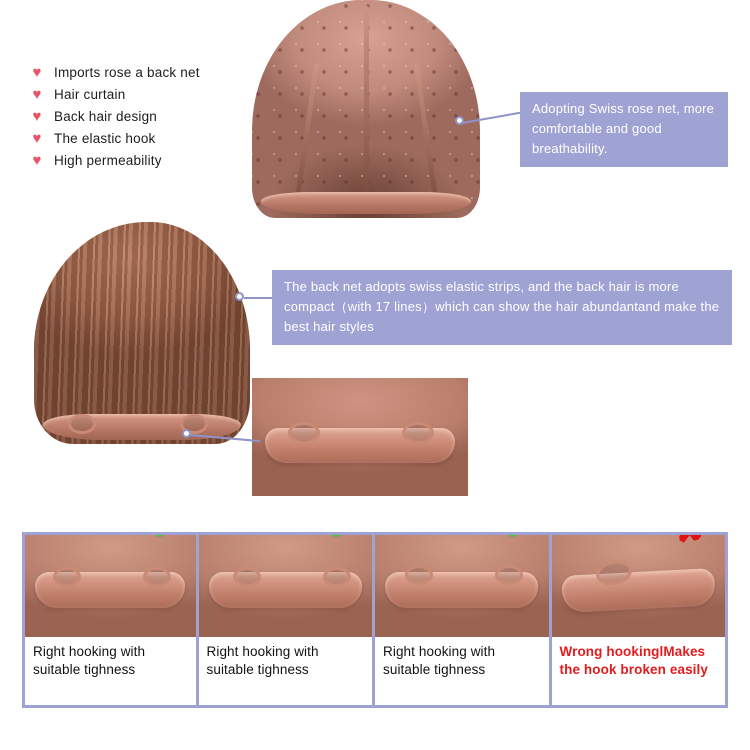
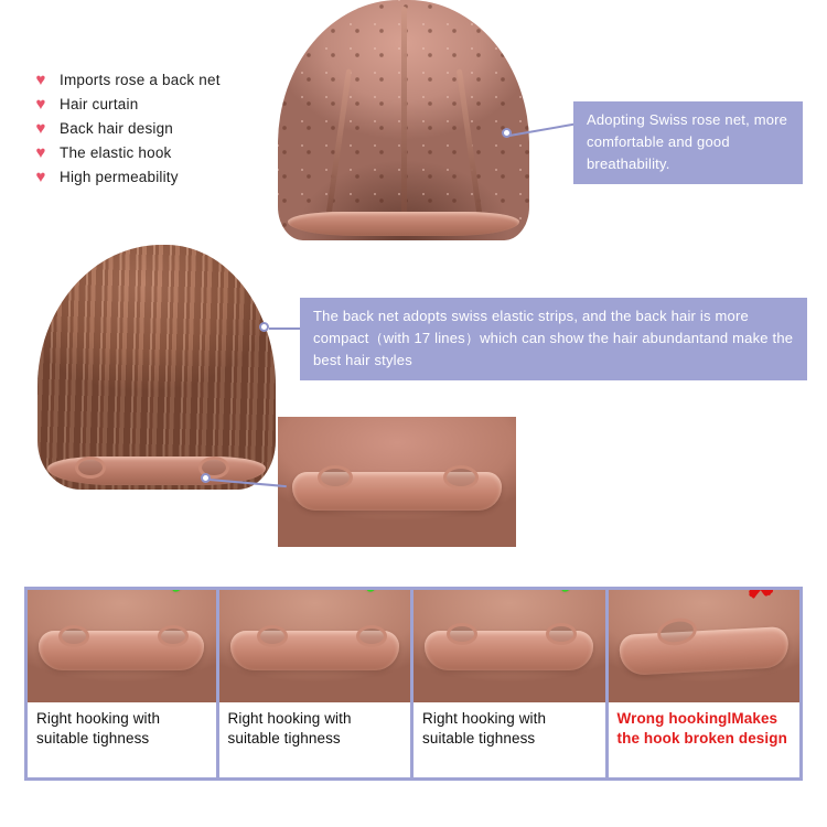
  ♥
  Imports rose a back net
  ♥
  Hair curtain
  ♥
  Back hair design
  ♥
  The elastic hook
  ♥
  High permeability
  Adopting Swiss rose net, more comfortable and good breathability.
  The back net adopts swiss elastic strips, and the back hair is more compact（with 17 lines）which can show the hair abundantand make the best hair styles
  Right hooking with suitable tighness
  Right hooking with suitable tighness
  Right hooking with suitable tighness
- Wrong hookinglMakes the hook broken easily
+ Wrong hookinglMakes the hook broken design
